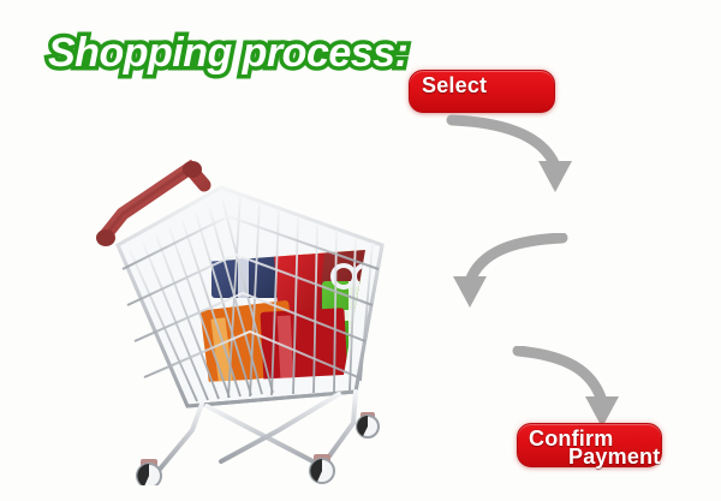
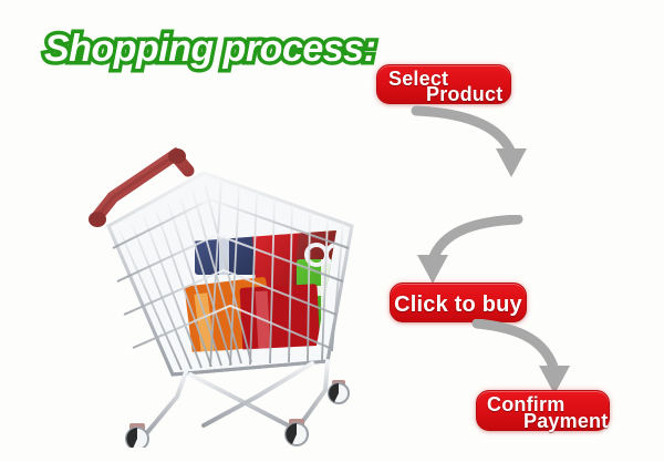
  Shopping process:
  Select
+ Product
+ Click to buy
  Confirm
  Payment
